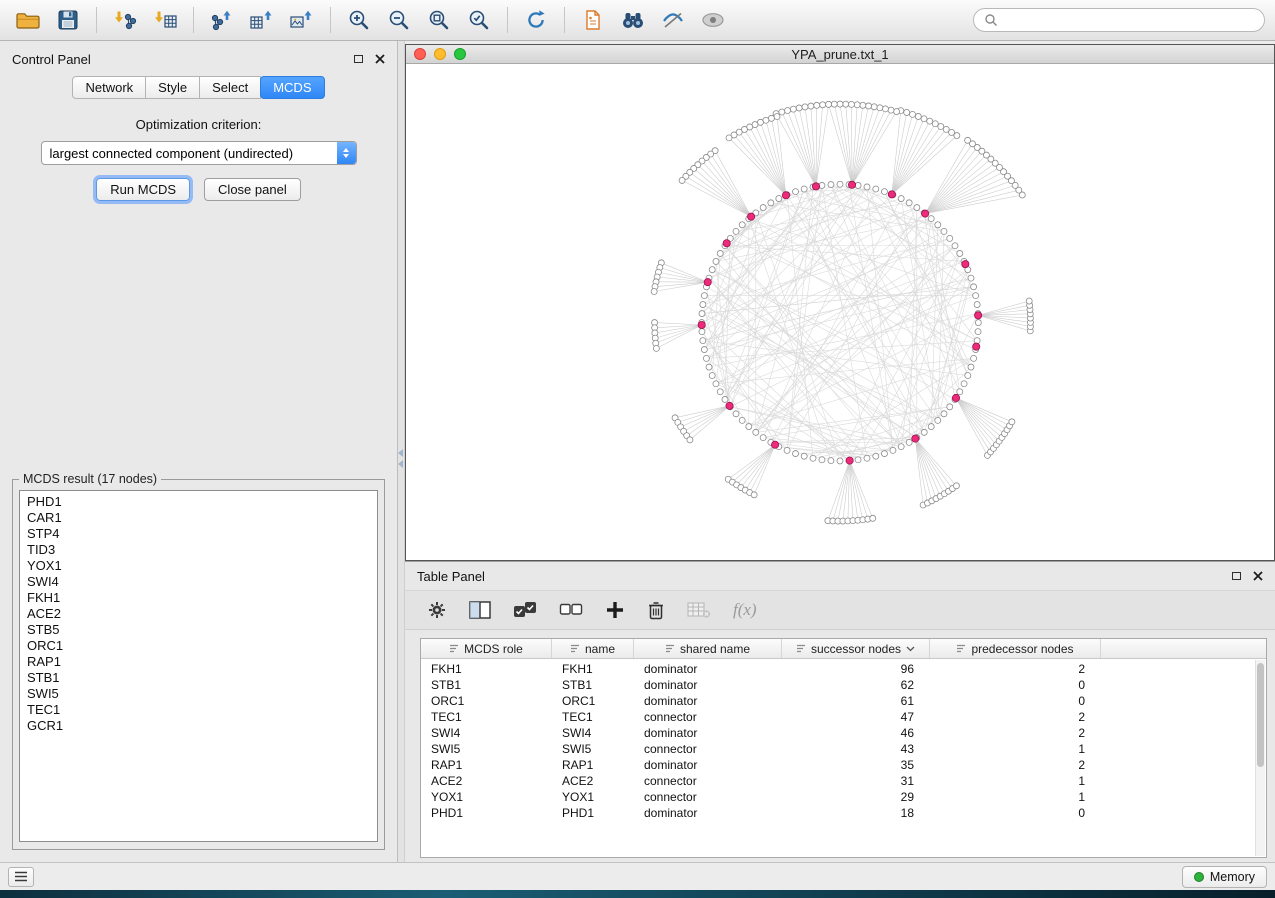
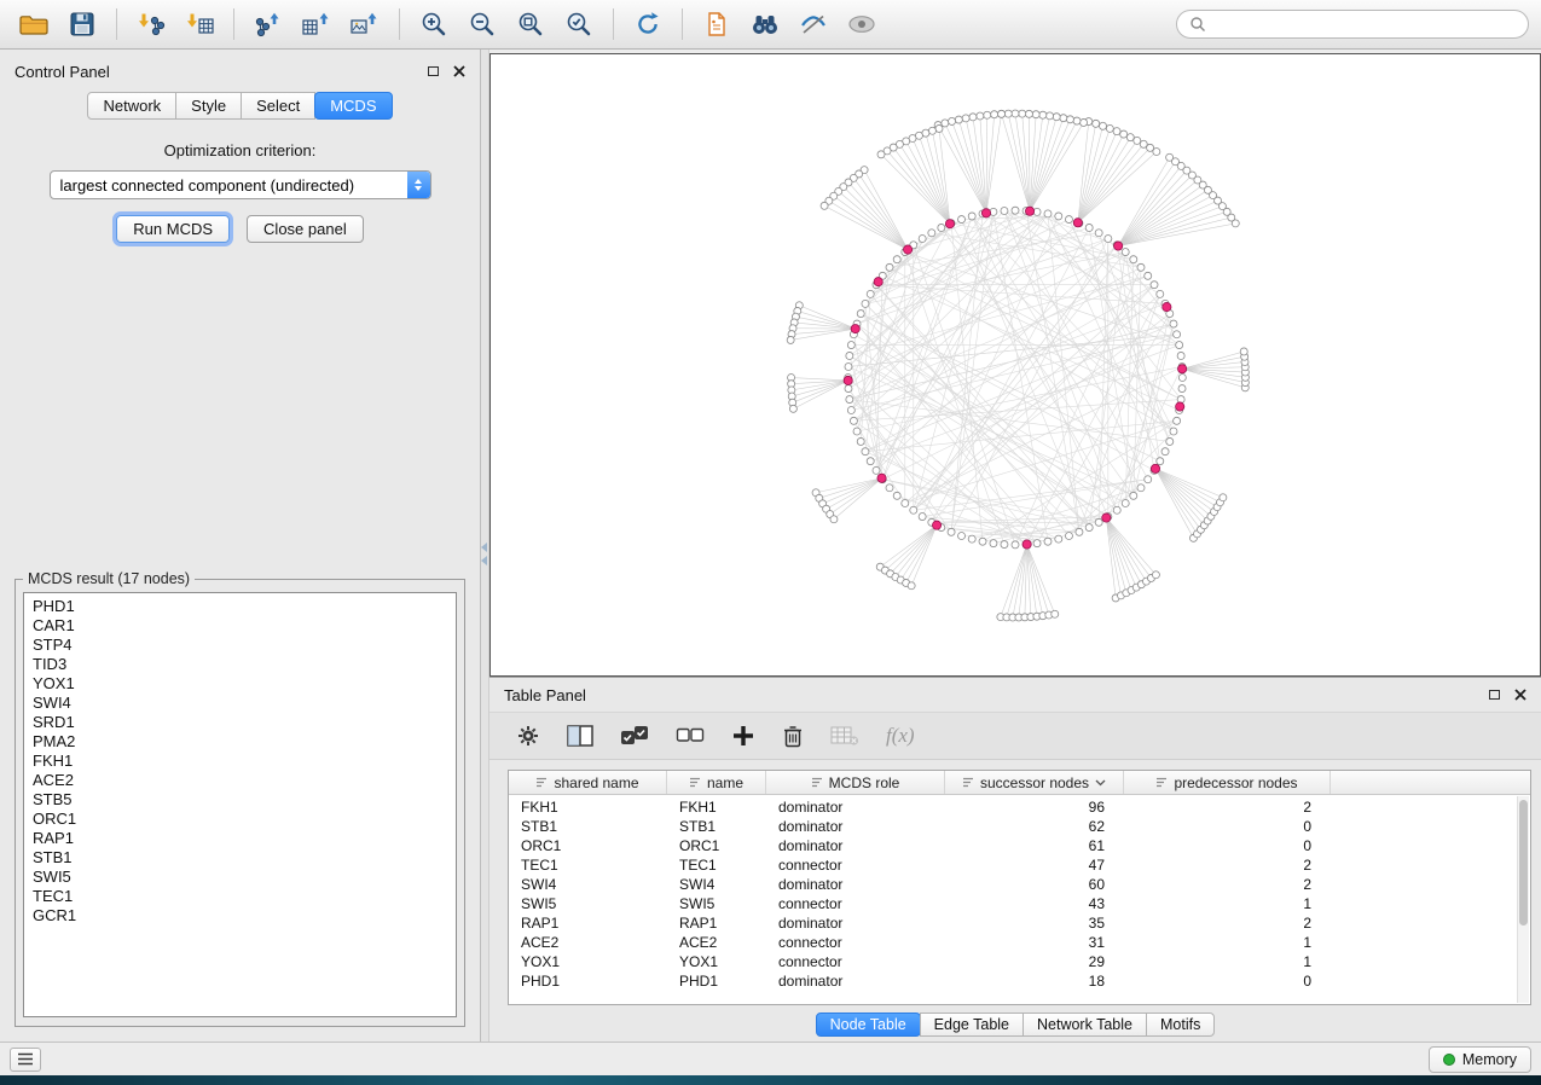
  Control Panel
  Network
  Style
  Select
  MCDS
  Optimization criterion:
  largest connected component (undirected)
  Run MCDS
  Close panel
  MCDS result (17 nodes)
  PHD1
  CAR1
  STP4
  TID3
  YOX1
  SWI4
+ SRD1
+ PMA2
  FKH1
  ACE2
  STB5
  ORC1
  RAP1
  STB1
  SWI5
  TEC1
  GCR1
- YPA_prune.txt_1
  Table Panel
  f(x)
- MCDS role
+ shared name
  name
- shared name
+ MCDS role
  successor nodes
  predecessor nodes
  FKH1
  FKH1
  dominator
  96
  2
  STB1
  STB1
  dominator
  62
  0
  ORC1
  ORC1
  dominator
  61
  0
  TEC1
  TEC1
  connector
  47
  2
  SWI4
  SWI4
  dominator
- 46
+ 60
  2
  SWI5
  SWI5
  connector
  43
  1
  RAP1
  RAP1
  dominator
  35
  2
  ACE2
  ACE2
  connector
  31
  1
  YOX1
  YOX1
  connector
  29
  1
  PHD1
  PHD1
  dominator
  18
  0
+ Node Table
+ Edge Table
+ Network Table
+ Motifs
  Memory
